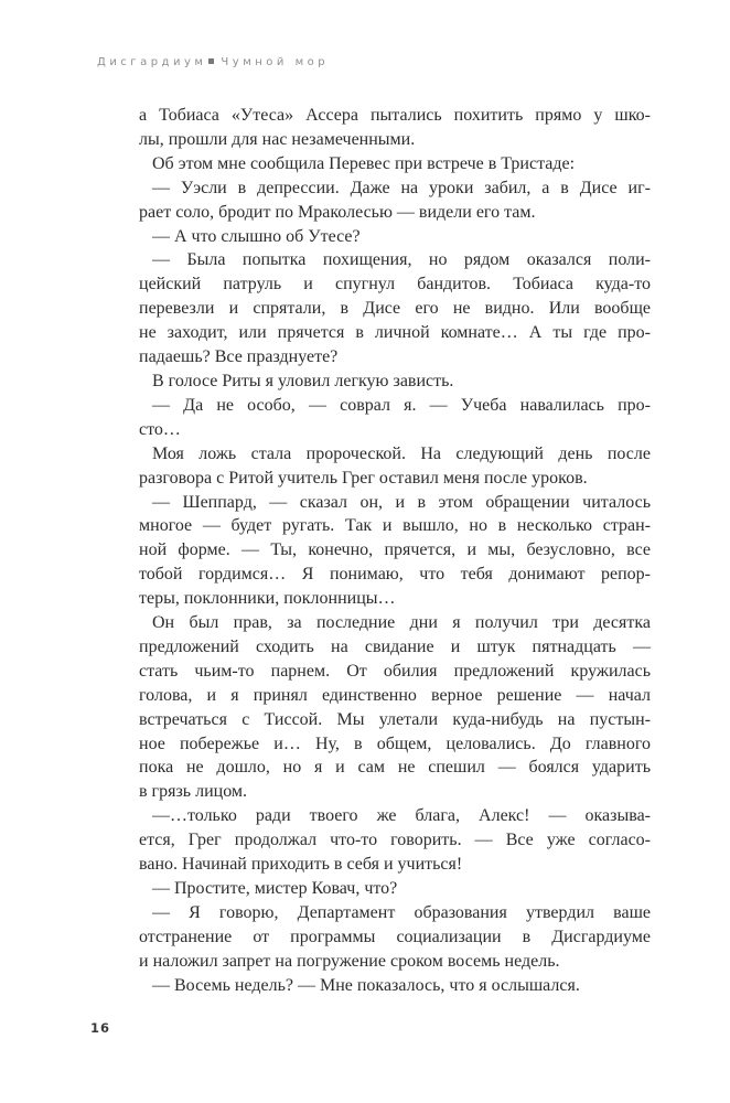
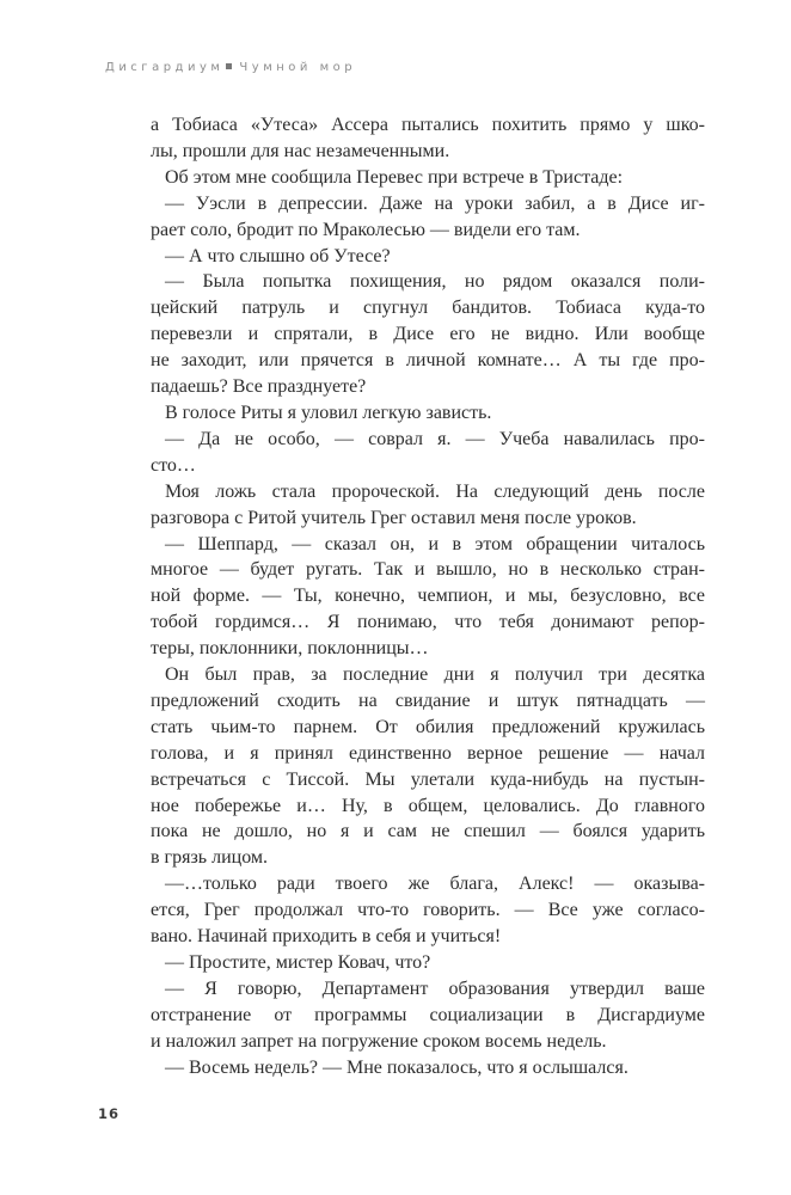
  Дисгардиум Чумной мор
  а Тобиаса «Утеса» Ассера пытались похитить прямо у шко-
  лы, прошли для нас незамеченными.
  Об этом мне сообщила Перевес при встрече в Тристаде:
  — Уэсли в депрессии. Даже на уроки забил, а в Дисе иг-
  рает соло, бродит по Мраколесью — видели его там.
  — А что слышно об Утесе?
  — Была попытка похищения, но рядом оказался поли-
  цейский патруль и спугнул бандитов. Тобиаса куда-то
  перевезли и спрятали, в Дисе его не видно. Или вообще
  не заходит, или прячется в личной комнате… А ты где про-
  падаешь? Все празднуете?
  В голосе Риты я уловил легкую зависть.
  — Да не особо, — соврал я. — Учеба навалилась про-
  сто…
  Моя ложь стала пророческой. На следующий день после
  разговора с Ритой учитель Грег оставил меня после уроков.
  — Шеппард, — сказал он, и в этом обращении читалось
  многое — будет ругать. Так и вышло, но в несколько стран-
- ной форме. — Ты, конечно, прячется, и мы, безусловно, все
+ ной форме. — Ты, конечно, чемпион, и мы, безусловно, все
  тобой гордимся… Я понимаю, что тебя донимают репор-
  теры, поклонники, поклонницы…
  Он был прав, за последние дни я получил три десятка
  предложений сходить на свидание и штук пятнадцать —
  стать чьим-то парнем. От обилия предложений кружилась
  голова, и я принял единственно верное решение — начал
  встречаться с Тиссой. Мы улетали куда-нибудь на пустын-
  ное побережье и… Ну, в общем, целовались. До главного
  пока не дошло, но я и сам не спешил — боялся ударить
  в грязь лицом.
  —…только ради твоего же блага, Алекс! — оказыва-
  ется, Грег продолжал что-то говорить. — Все уже согласо-
  вано. Начинай приходить в себя и учиться!
  — Простите, мистер Ковач, что?
  — Я говорю, Департамент образования утвердил ваше
  отстранение от программы социализации в Дисгардиуме
  и наложил запрет на погружение сроком восемь недель.
  — Восемь недель? — Мне показалось, что я ослышался.
  16
